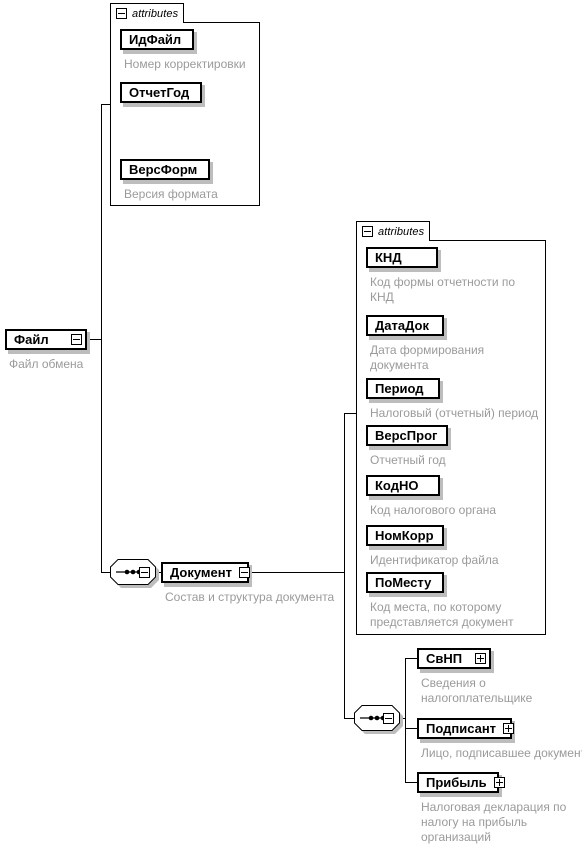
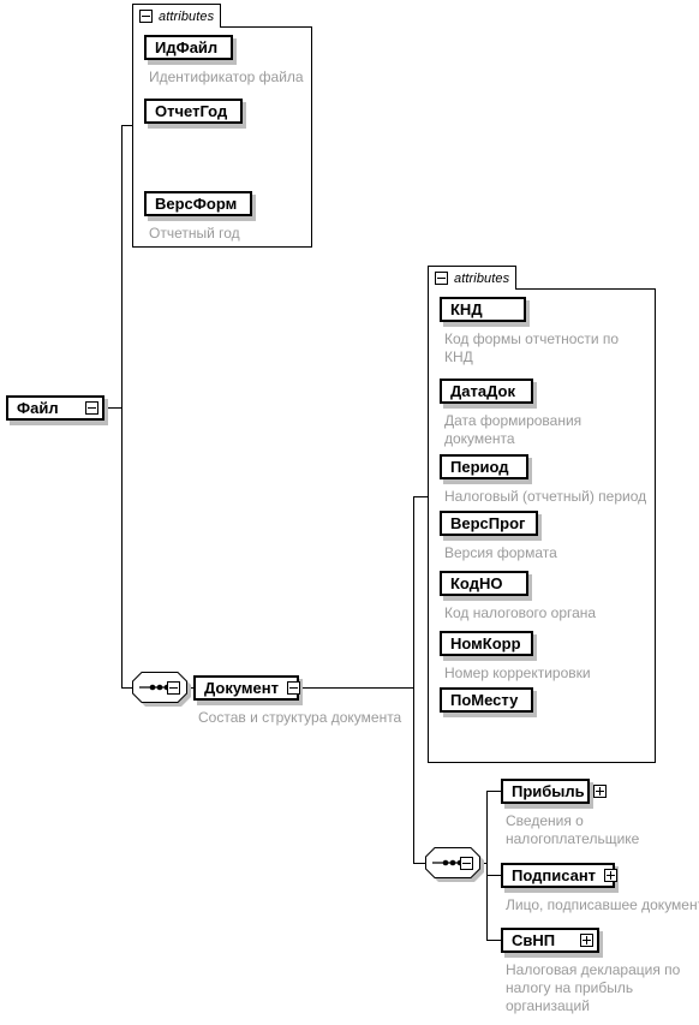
  attributes
  ИдФайл
- Номер корректировки
+ Идентификатор файла
  ОтчетГод
  ВерсФорм
- Версия формата
+ Отчетный год
  Файл
- Файл обмена
  Документ
  Состав и структура документа
  attributes
  КНД
  Код формы отчетности по
  КНД
  ДатаДок
  Дата формирования
  документа
  Период
  Налоговый (отчетный) период
  ВерсПрог
- Отчетный год
+ Версия формата
  КодНО
  Код налогового органа
  НомКорр
- Идентификатор файла
+ Номер корректировки
  ПоМесту
- Код места, по которому
- представляется документ
- СвНП
+ Прибыль
  Сведения о
  налогоплательщике
  Подписант
  Лицо, подписавшее докумен
- Прибыль
+ СвНП
  Налоговая декларация по
  налогу на прибыль
  организаций
